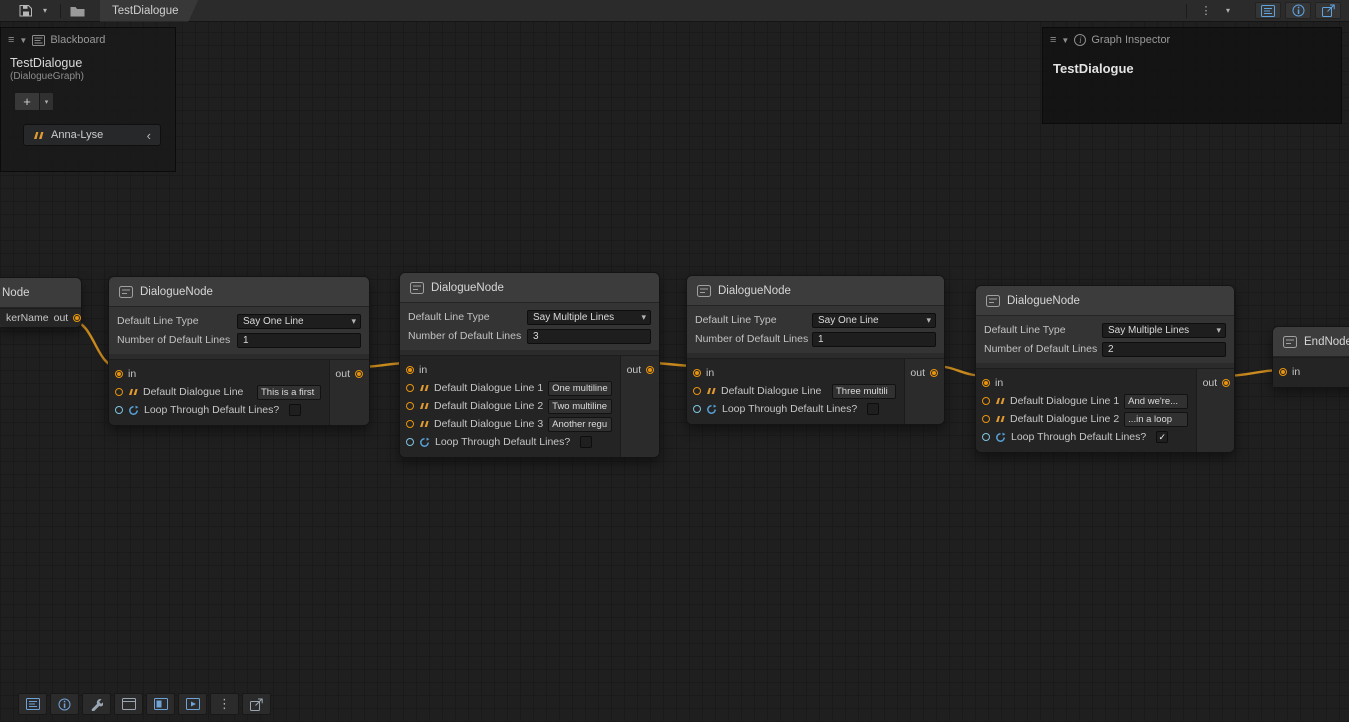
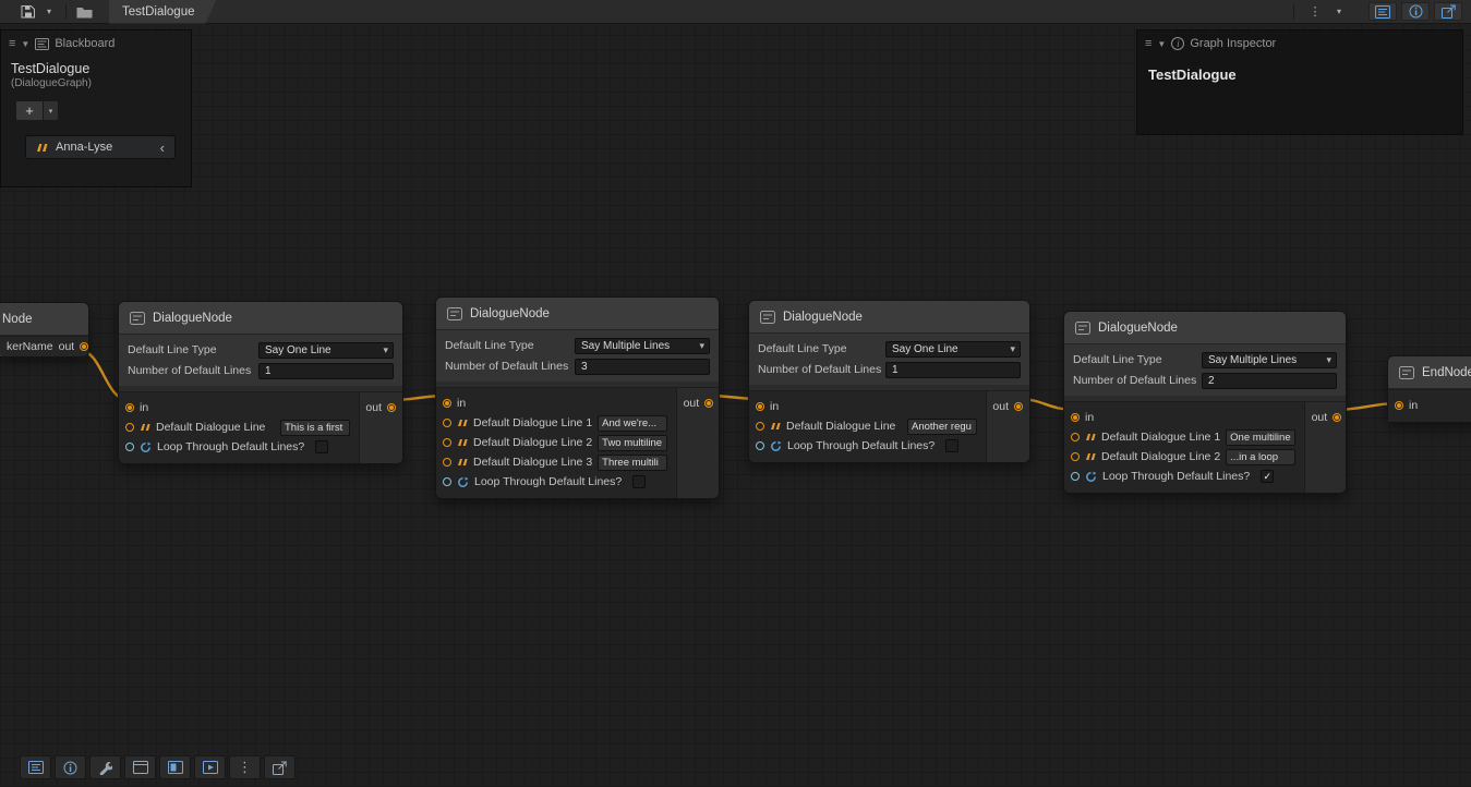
  Node
  kerName
  out
  DialogueNode
  Default Line Type
  Say One Line
  Number of Default Lines
  1
  in
  Default Dialogue Line
  This is a first
  Loop Through Default Lines?
  out
  DialogueNode
  Default Line Type
  Say Multiple Lines
  Number of Default Lines
  3
  in
  Default Dialogue Line 1
- One multiline
+ And we're...
  Default Dialogue Line 2
  Two multiline
  Default Dialogue Line 3
- Another regu
+ Three multili
  Loop Through Default Lines?
  out
  DialogueNode
  Default Line Type
  Say One Line
  Number of Default Lines
  1
  in
  Default Dialogue Line
- Three multili
+ Another regu
  Loop Through Default Lines?
  out
  DialogueNode
  Default Line Type
  Say Multiple Lines
  Number of Default Lines
  2
  in
  Default Dialogue Line 1
- And we're...
+ One multiline
  Default Dialogue Line 2
  ...in a loop
  Loop Through Default Lines?
  ✓
  out
  EndNod
  in
  ▾
  TestDialogue
  ⋮
  ▾
  ≡
  ▼
  Blackboard
  TestDialogue
  (DialogueGraph)
  +
  Anna-Lyse
  ‹
  ≡
  ▼
  i
  Graph Inspector
  TestDialogue
  ⋮
